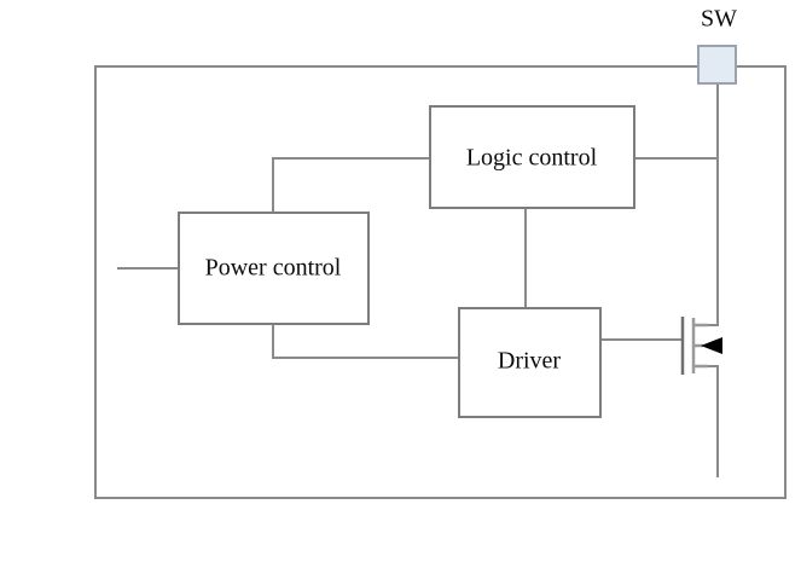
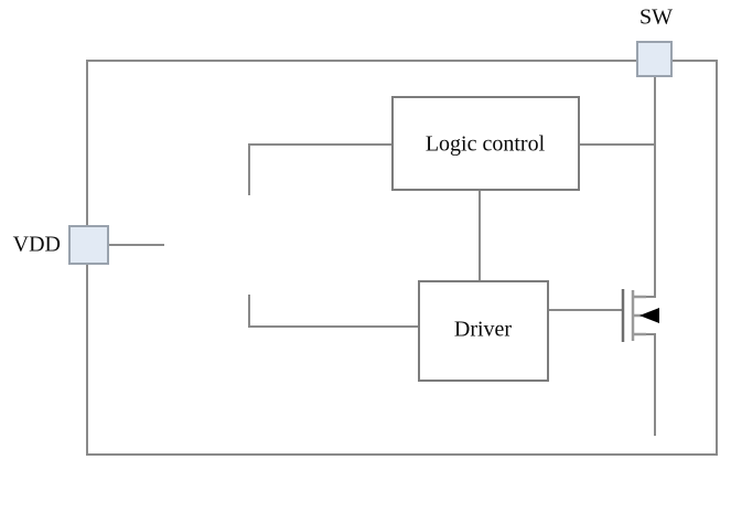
  Logic control
- Power control
  Driver
+ VDD
  SW
